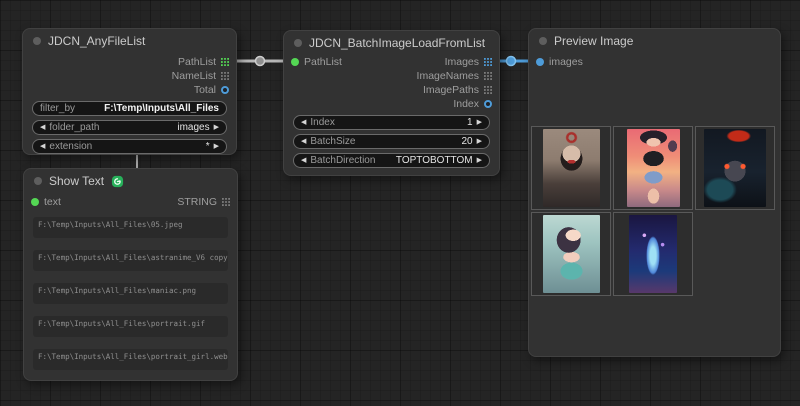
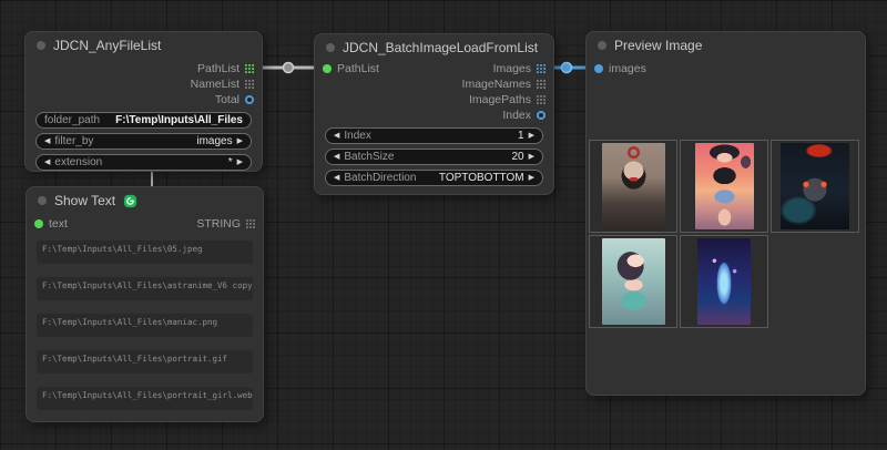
  JDCN_AnyFileList
  PathList
  NameList
  Total
- filter_by
+ folder_path
  F:\Temp\Inputs\All_Files
- folder_path
+ filter_by
  images
  extension
  *
  JDCN_BatchImageLoadFromList
  PathList
  Images
  ImageNames
  ImagePaths
  Index
  Index
  1
  BatchSize
  20
  BatchDirection
  TOPTOBOTTOM
  Preview Image
  images
  Show Text
  text
  STRING
  F:\Temp\Inputs\All_Files\05.jpeg
  F:\Temp\Inputs\All_Files\astranime_V6 copy
  F:\Temp\Inputs\All_Files\maniac.png
  F:\Temp\Inputs\All_Files\portrait.gif
  F:\Temp\Inputs\All_Files\portrait_girl.web
